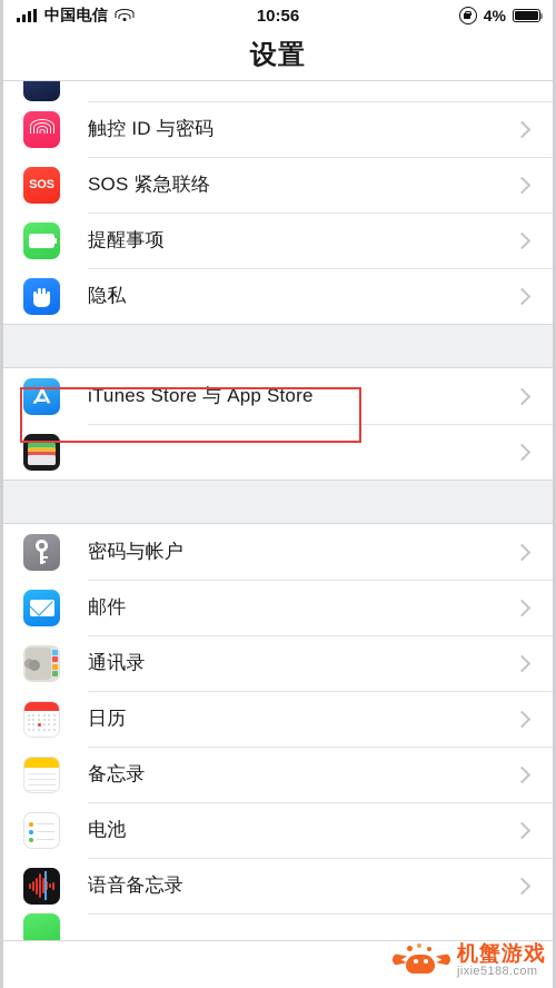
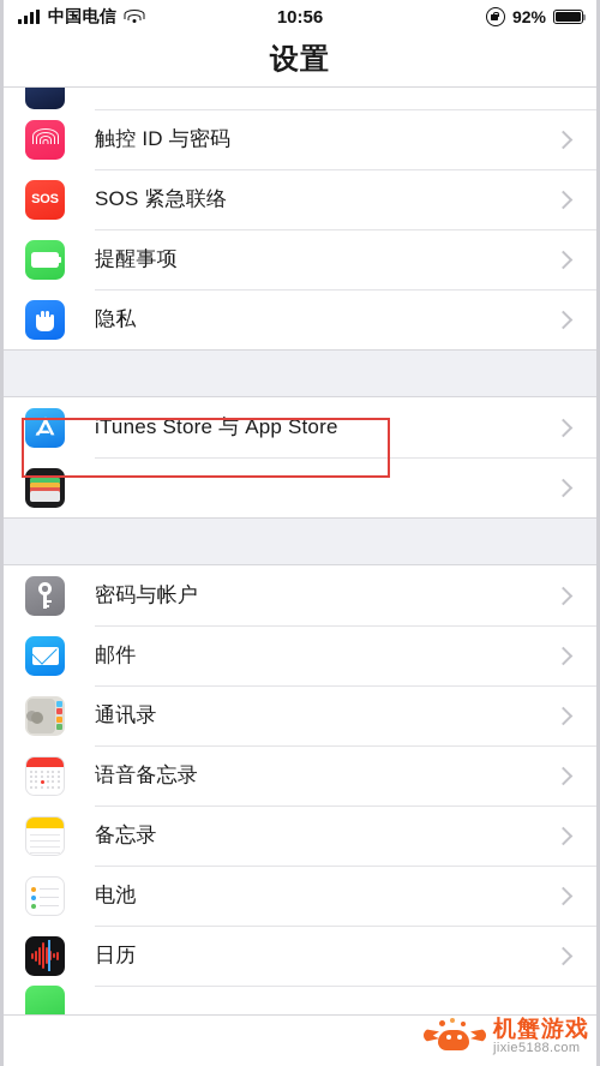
  中国电信
  10:56
- 4%
+ 92%
  设置
  触控 ID 与密码
  SOS
  SOS 紧急联络
  提醒事项
  隐私
  iTunes Store 与 App Store
  密码与帐户
  邮件
  通讯录
- 日历
+ 语音备忘录
  备忘录
  电池
- 语音备忘录
+ 日历
  机蟹游戏
  jixie5188.com
